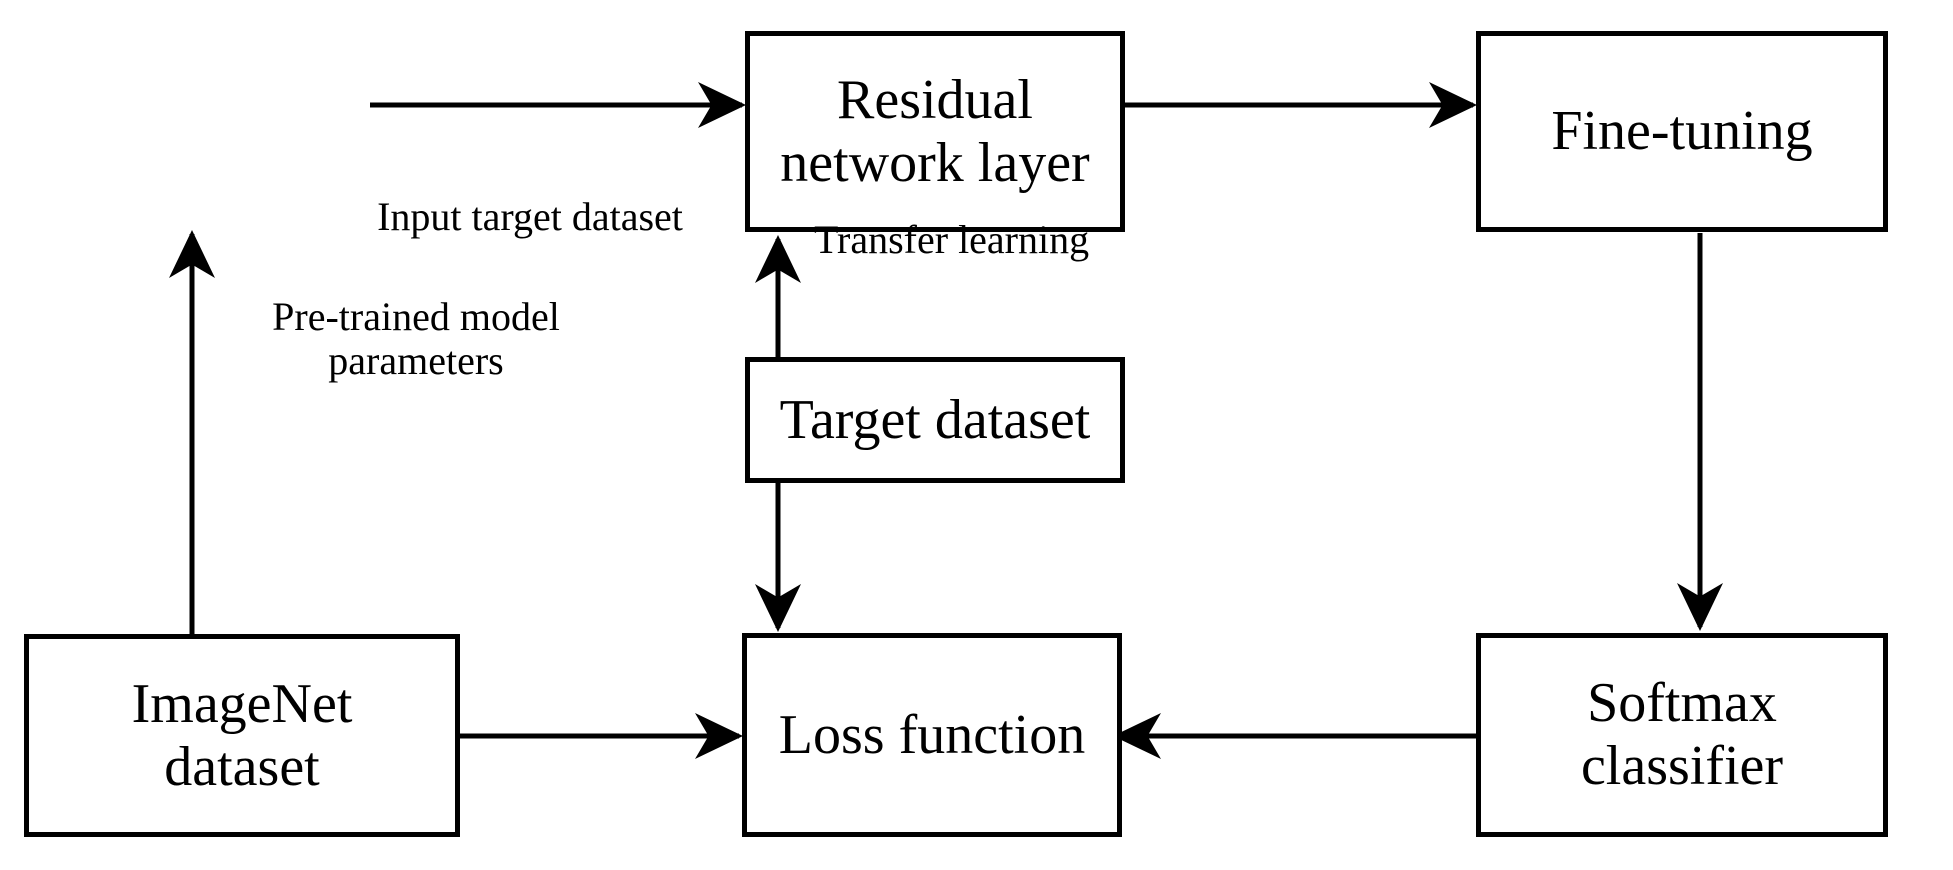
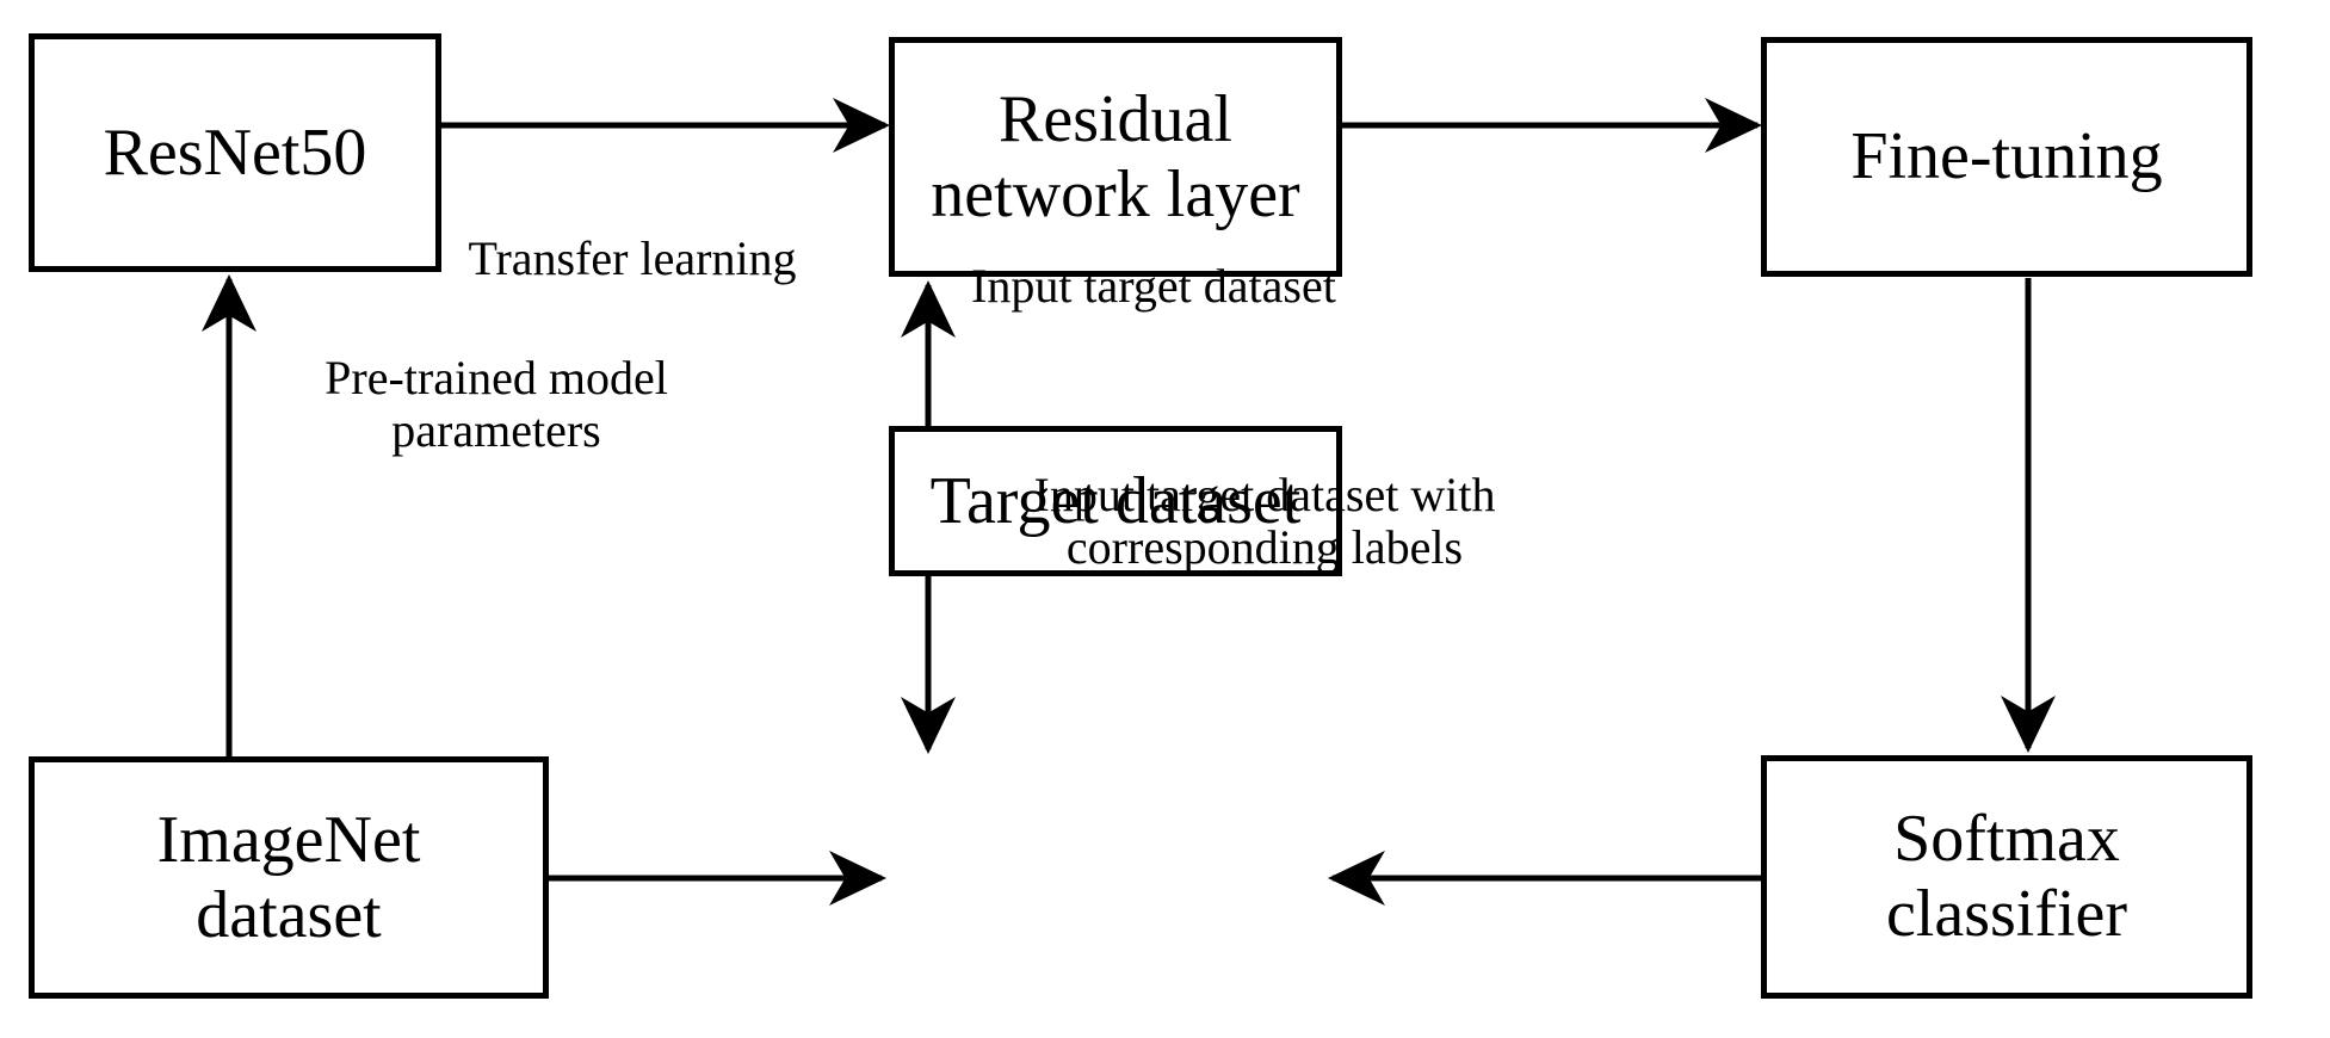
+ ResNet50
  Residual
  network layer
  Fine-tuning
  Target dataset
  ImageNet
  dataset
- Loss function
  Softmax
  classifier
- Input target dataset
+ Transfer learning
  Pre-trained model
  parameters
- Transfer learning
+ Input target dataset
+ Input target dataset with
+ corresponding labels
